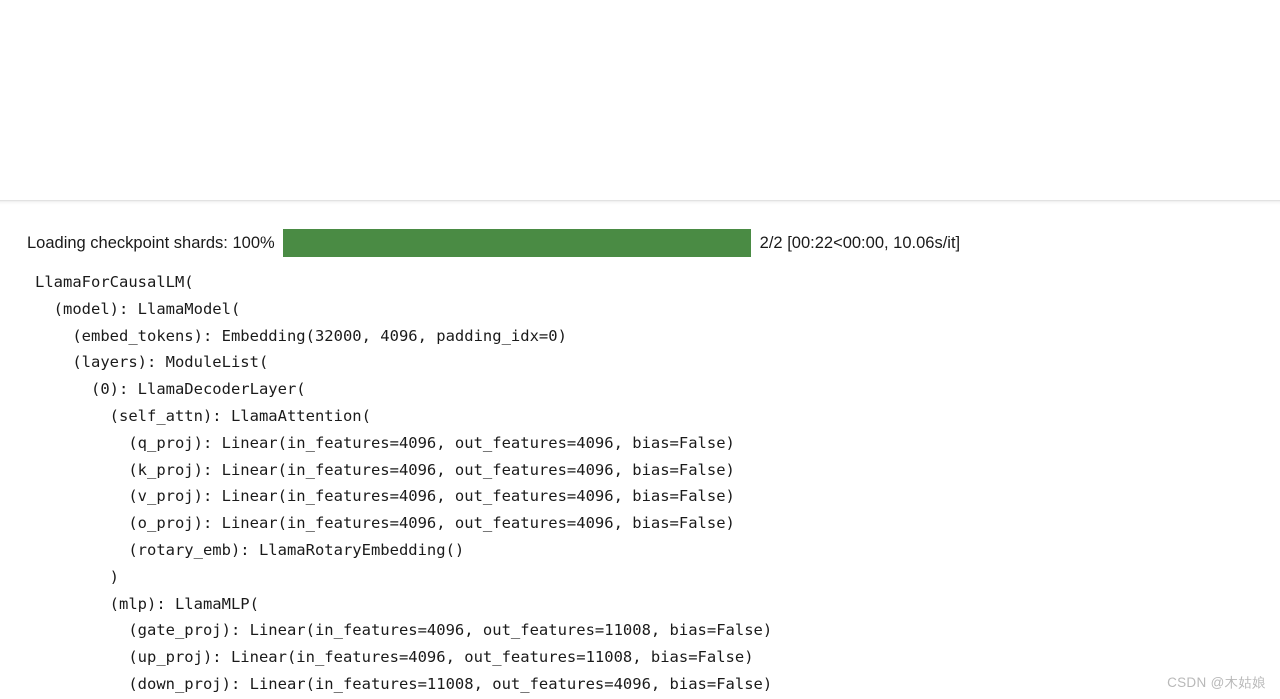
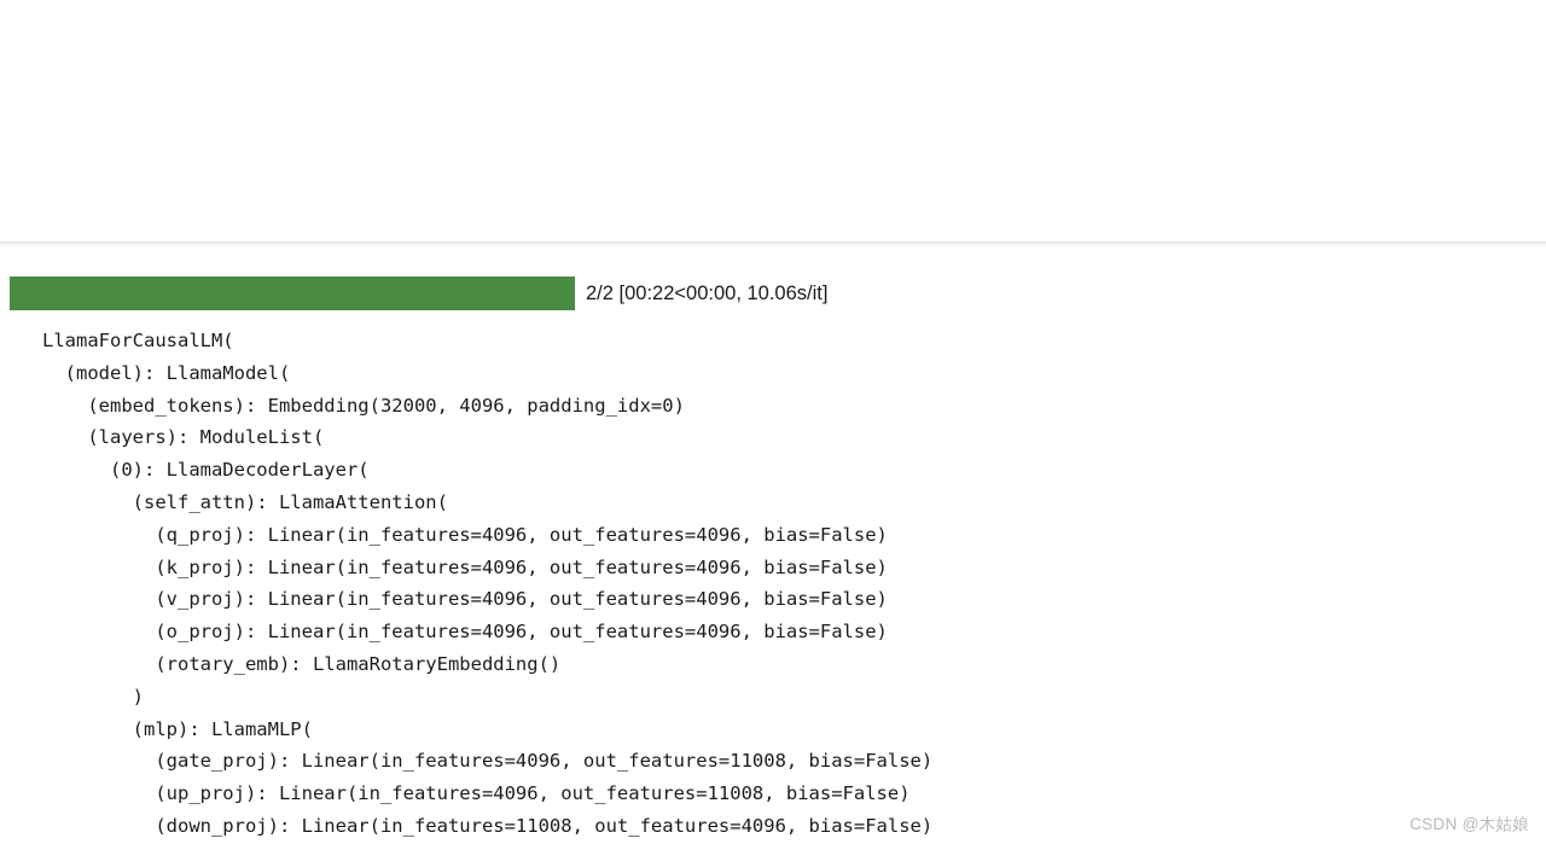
- Loading checkpoint shards: 100%
  2/2 [00:22<00:00, 10.06s/it]
  LlamaForCausalLM(
  (model): LlamaModel(
  (embed_tokens): Embedding(32000, 4096, padding_idx=0)
  (layers): ModuleList(
  (0): LlamaDecoderLayer(
  (self_attn): LlamaAttention(
  (q_proj): Linear(in_features=4096, out_features=4096, bias=False)
  (k_proj): Linear(in_features=4096, out_features=4096, bias=False)
  (v_proj): Linear(in_features=4096, out_features=4096, bias=False)
  (o_proj): Linear(in_features=4096, out_features=4096, bias=False)
  (rotary_emb): LlamaRotaryEmbedding()
  )
  (mlp): LlamaMLP(
  (gate_proj): Linear(in_features=4096, out_features=11008, bias=False)
  (up_proj): Linear(in_features=4096, out_features=11008, bias=False)
  (down_proj): Linear(in_features=11008, out_features=4096, bias=False)
  CSDN @木姑娘
